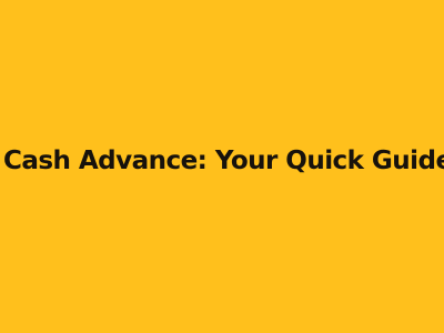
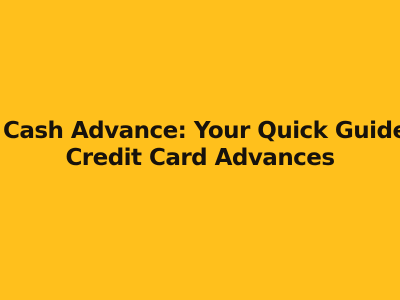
  Cash Advance: Your Quick Guid
+ Credit Card Advances
